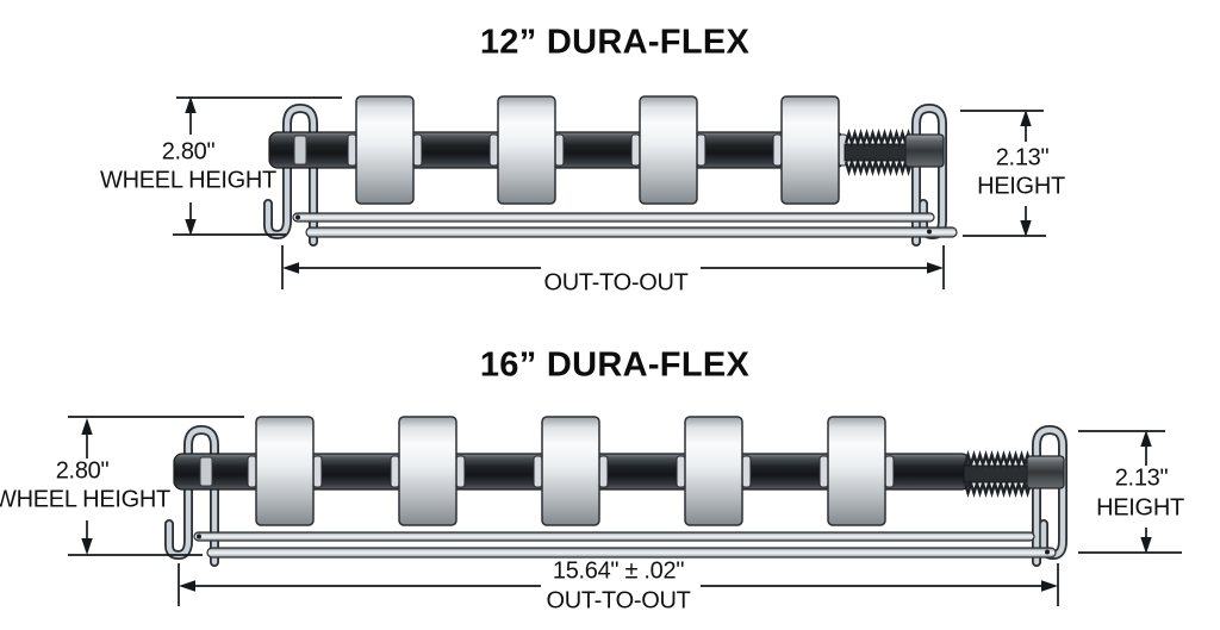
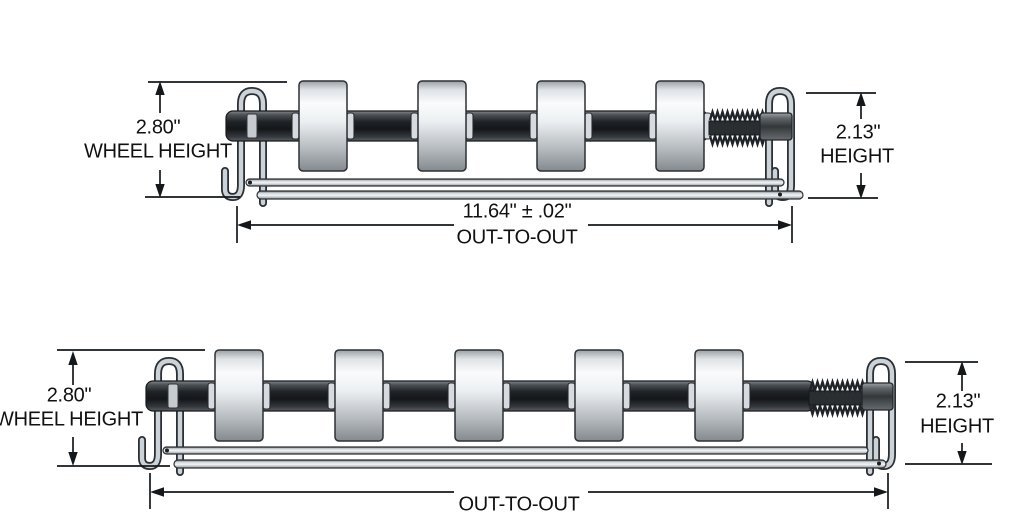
- 12” DURA-FLEX
  2.80"
  WHEEL HEIGHT
  2.13"
  HEIGHT
+ 11.64" ± .02"
  OUT-TO-OUT
- 16” DURA-FLEX
  2.80"
  WHEEL HEIGHT
  2.13"
  HEIGHT
- 15.64" ± .02"
  OUT-TO-OUT
